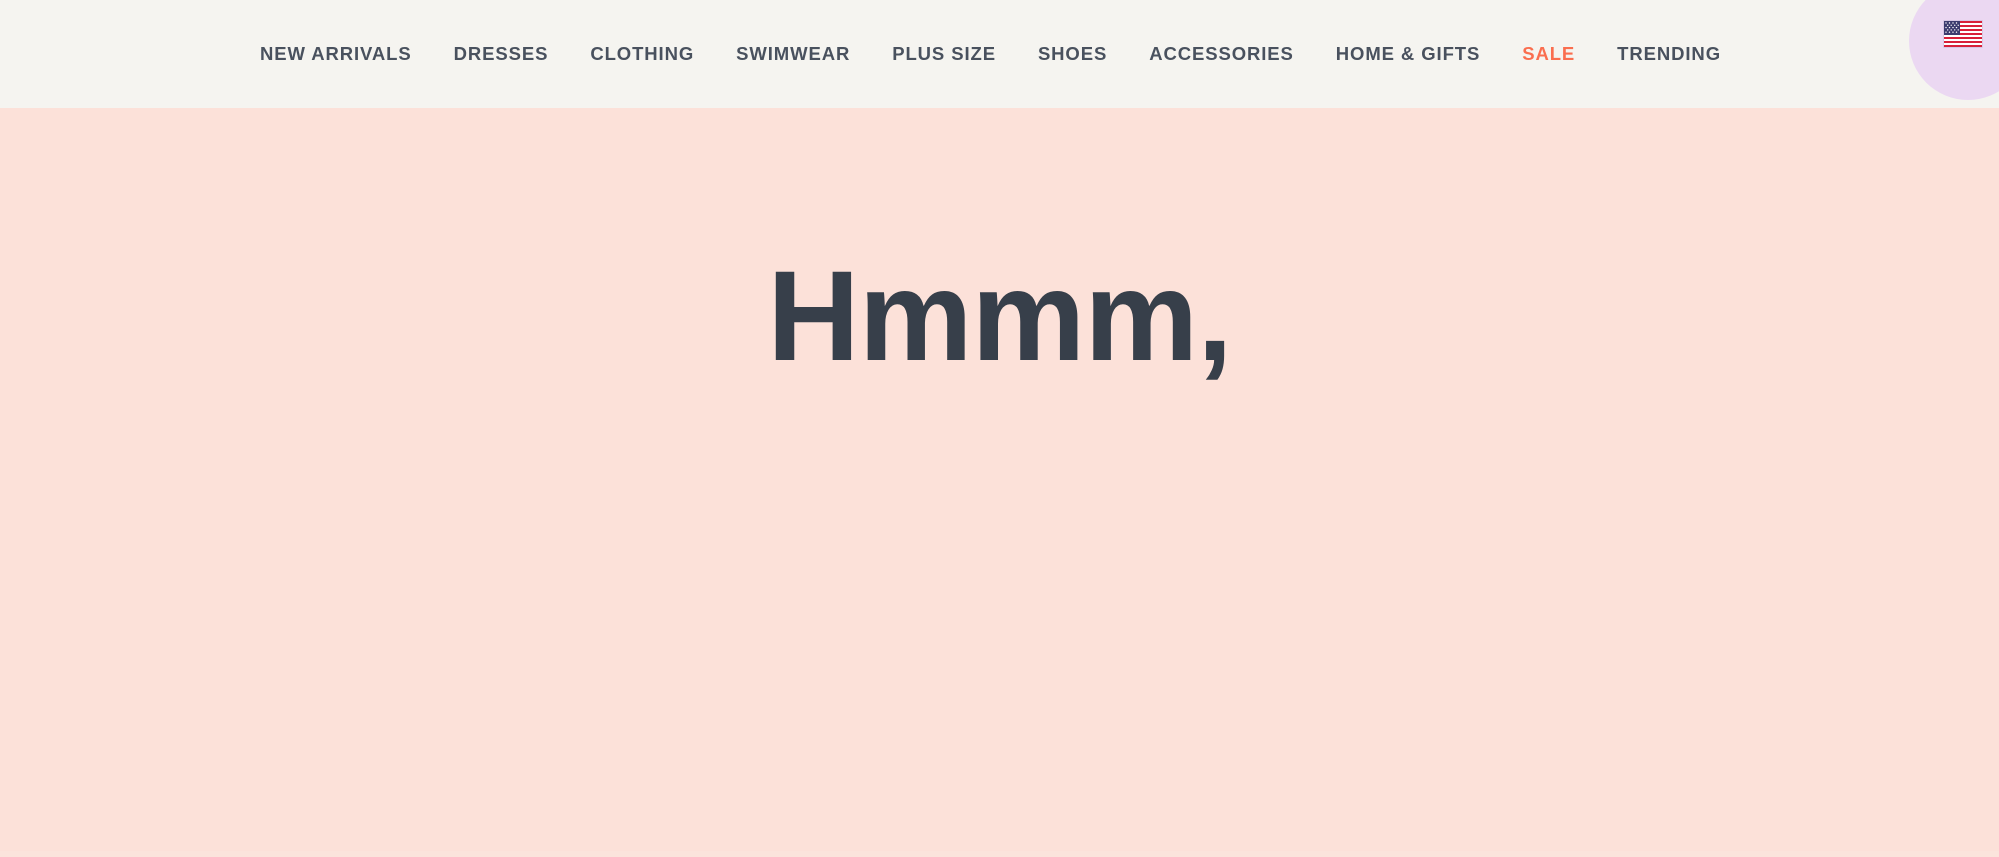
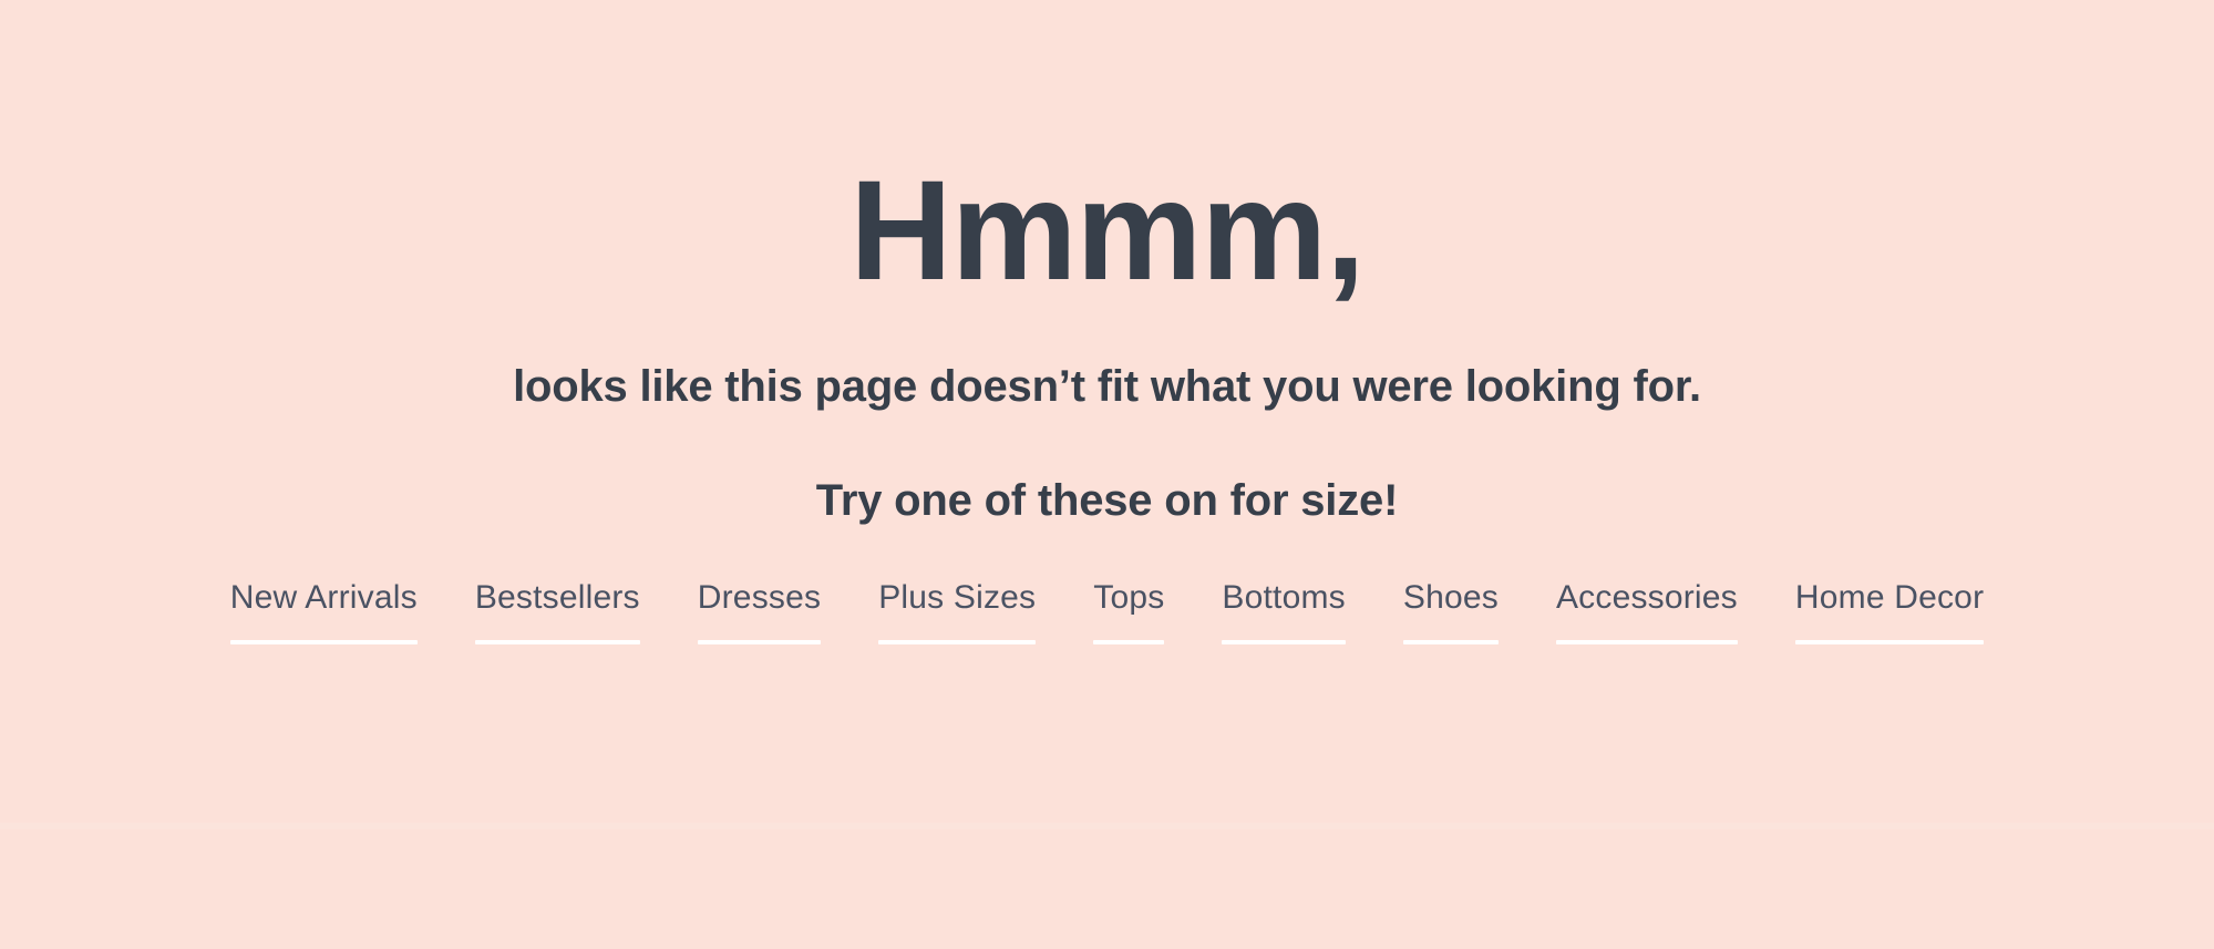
- NEW ARRIVALS
- DRESSES
- CLOTHING
- SWIMWEAR
- PLUS SIZE
- SHOES
- ACCESSORIES
- HOME & GIFTS
- SALE
- TRENDING
  Hmmm,
+ looks like this page doesn’t fit what you were looking for.
+ Try one of these on for size!
+ New Arrivals
+ Bestsellers
+ Dresses
+ Plus Sizes
+ Tops
+ Bottoms
+ Shoes
+ Accessories
+ Home Decor
